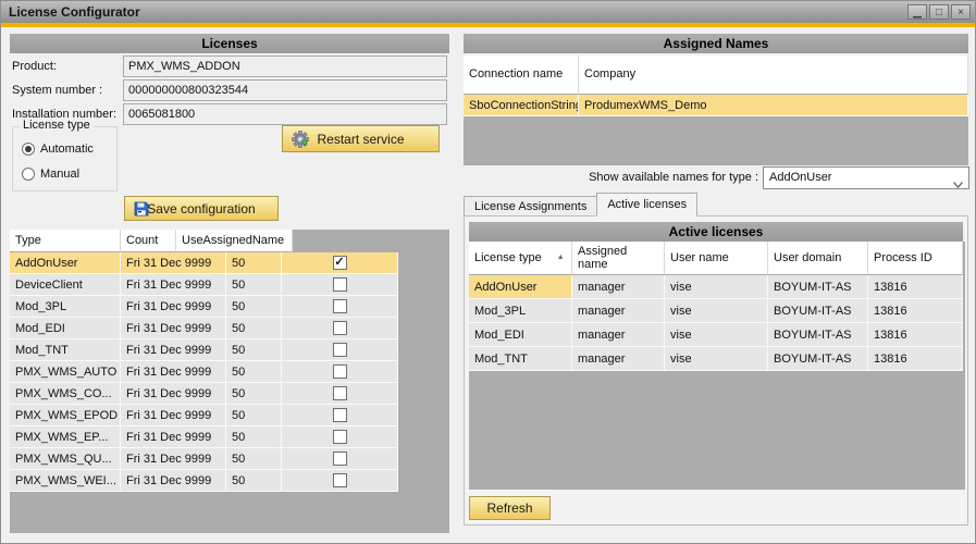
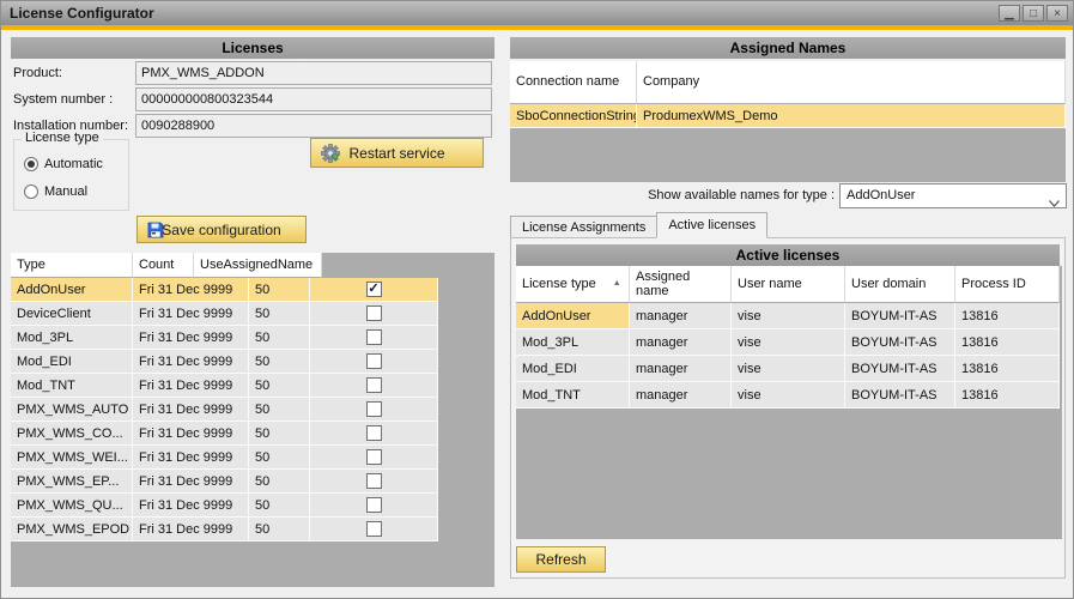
  License Configurator
  ▁
  □
  ×
  Licenses
  Product:
  PMX_WMS_ADDON
  System number :
  000000000800323544
  Installation number:
- 0065081800
+ 0090288900
  License type
  Automatic
  Manual
  Restart service
  Save configuration
  Type
  Count
  UseAssignedName
  AddOnUser
  Fri 31 Dec 9999
  50
  ✓
  DeviceClient
  Fri 31 Dec 9999
  50
  Mod_3PL
  Fri 31 Dec 9999
  50
  Mod_EDI
  Fri 31 Dec 9999
  50
  Mod_TNT
  Fri 31 Dec 9999
  50
  PMX_WMS_AUTO
  Fri 31 Dec 9999
  50
  PMX_WMS_CO...
  Fri 31 Dec 9999
  50
- PMX_WMS_EPOD
+ PMX_WMS_WEI...
  Fri 31 Dec 9999
  50
  PMX_WMS_EP...
  Fri 31 Dec 9999
  50
  PMX_WMS_QU...
  Fri 31 Dec 9999
  50
- PMX_WMS_WEI...
+ PMX_WMS_EPOD
  Fri 31 Dec 9999
  50
  Assigned Names
  Connection name
  Company
  SboConnectionStrin
  ProdumexWMS_Demo
  Show available names for type :
  AddOnUser
  License Assignments
  Active licenses
  Active licenses
  License type
  Assigned name
  User name
  User domain
  Process ID
  AddOnUser
  manager
  vise
  BOYUM-IT-AS
  13816
  Mod_3PL
  manager
  vise
  BOYUM-IT-AS
  13816
  Mod_EDI
  manager
  vise
  BOYUM-IT-AS
  13816
  Mod_TNT
  manager
  vise
  BOYUM-IT-AS
  13816
  Refresh
